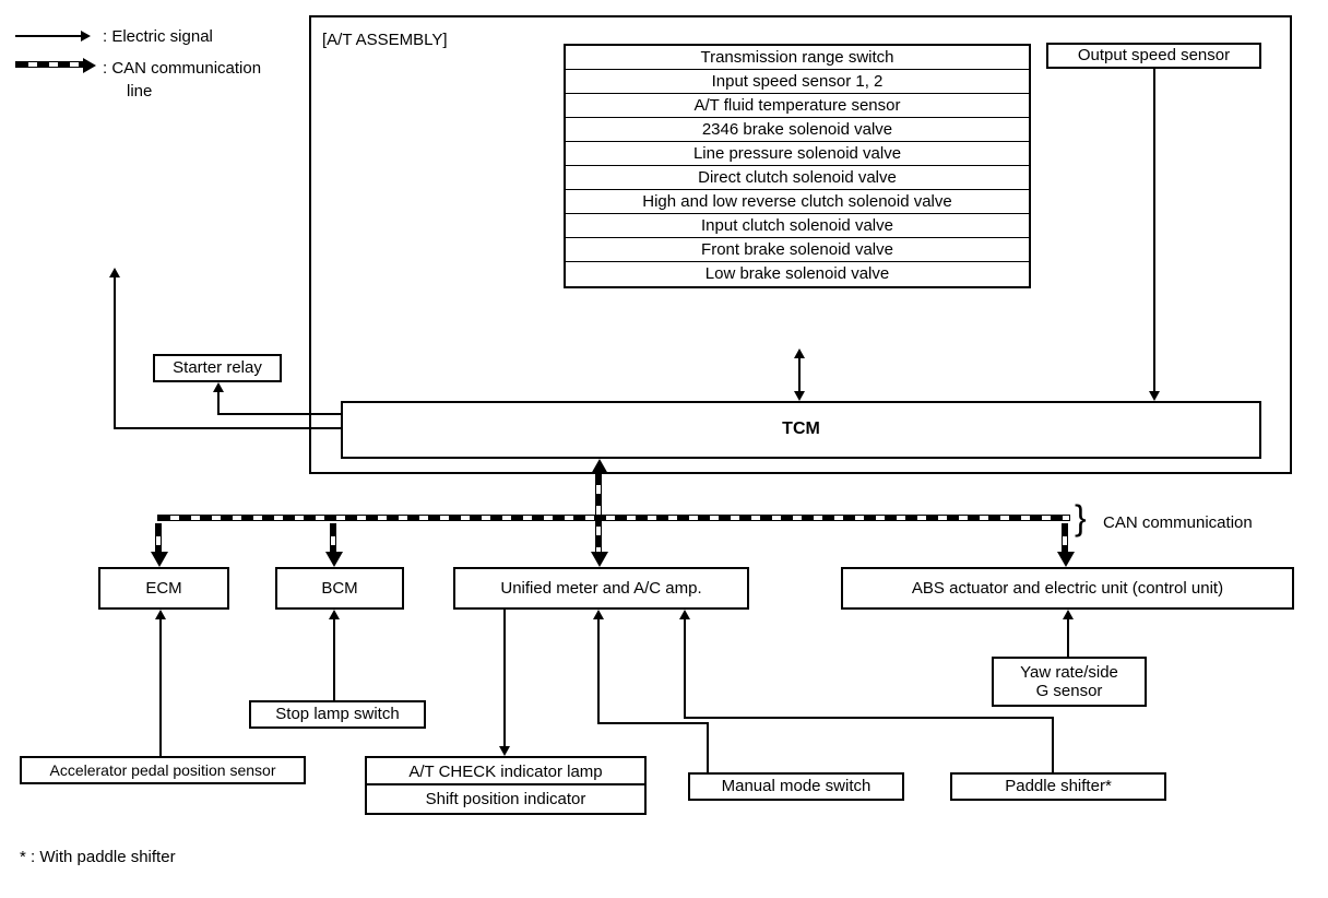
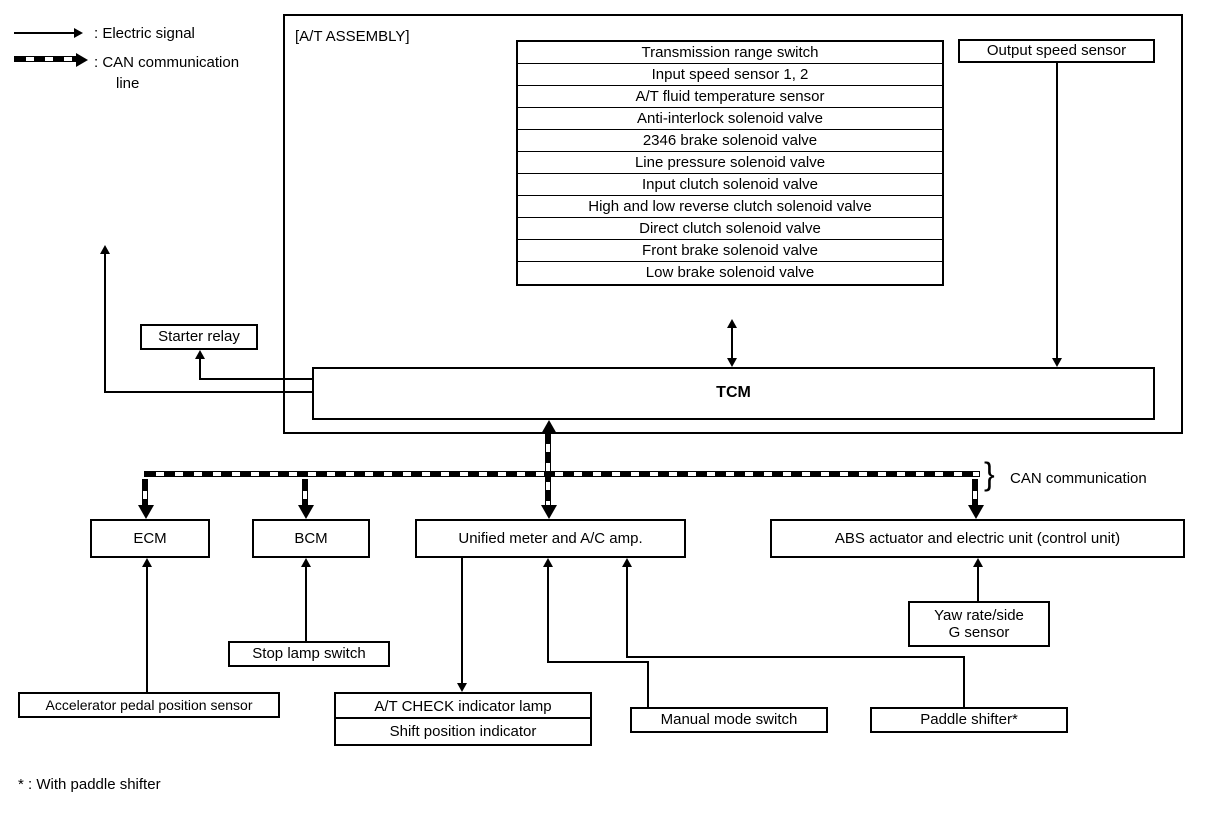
  : Electric signal
  : CAN communication line
  [A/T ASSEMBLY]
  Transmission range switch
  Input speed sensor 1, 2
  A/T fluid temperature sensor
+ Anti-interlock solenoid valve
  2346 brake solenoid valve
  Line pressure solenoid valve
- Direct clutch solenoid valve
+ Input clutch solenoid valve
  High and low reverse clutch solenoid valve
- Input clutch solenoid valve
+ Direct clutch solenoid valve
  Front brake solenoid valve
  Low brake solenoid valve
  Output speed sensor
  TCM
  Starter relay
  }
  CAN communication
  ECM
  BCM
  Unified meter and A/C amp.
  ABS actuator and electric unit (control unit)
  Stop lamp switch
  Accelerator pedal position sensor
  A/T CHECK indicator lamp
  Shift position indicator
  Manual mode switch
  Paddle shifter*
  Yaw rate/side
  G sensor
  * : With paddle shifter
